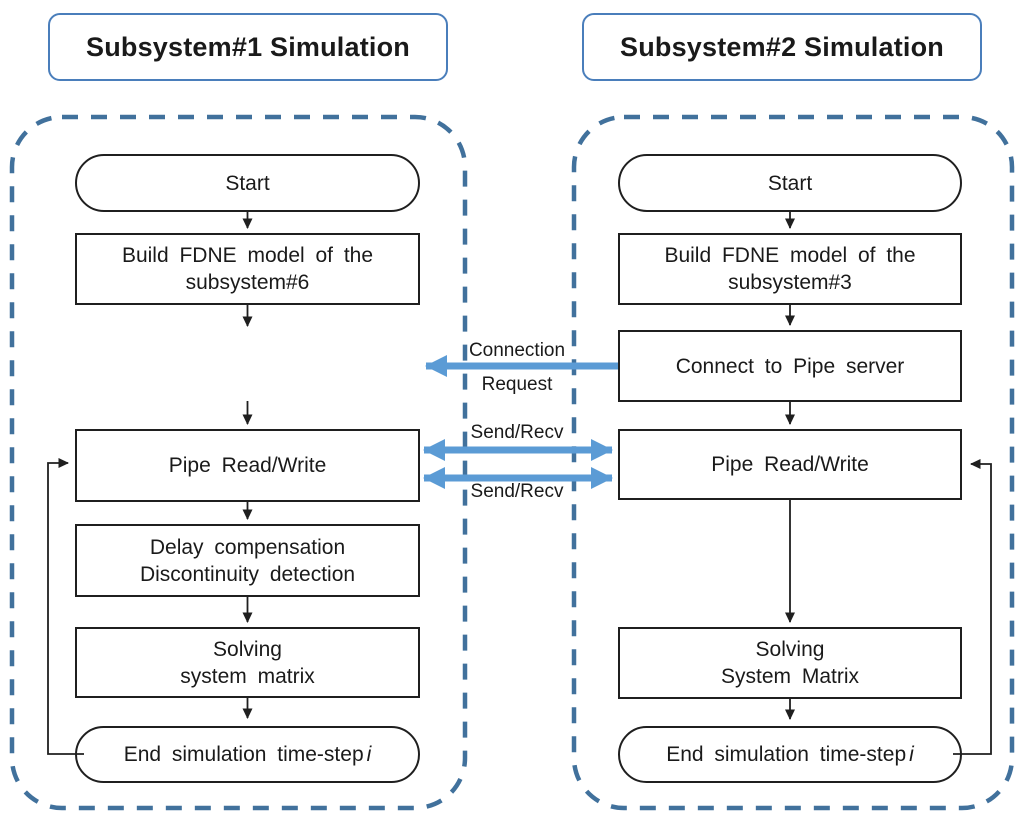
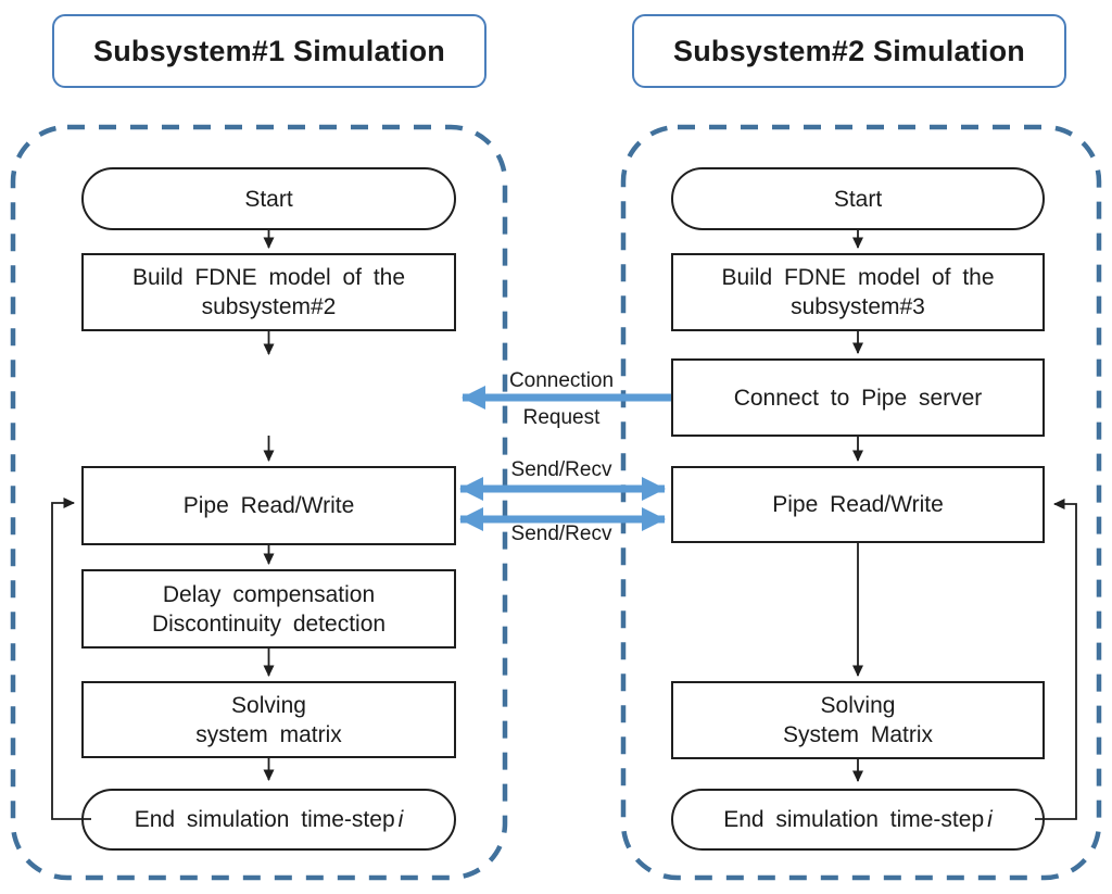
  Subsystem#1 Simulation
  Subsystem#2 Simulation
  Start
  Build FDNE model of the
- subsystem#6
+ subsystem#2
  Pipe Read/Write
  Delay compensation
  Discontinuity detection
  Solving
  system matrix
  End simulation time-step i
  Start
  Build FDNE model of the
  subsystem#3
  Connect to Pipe server
  Pipe Read/Write
  Solving
  System Matrix
  End simulation time-step i
  Connection
  Request
  Send/Recv
  Send/Recv
